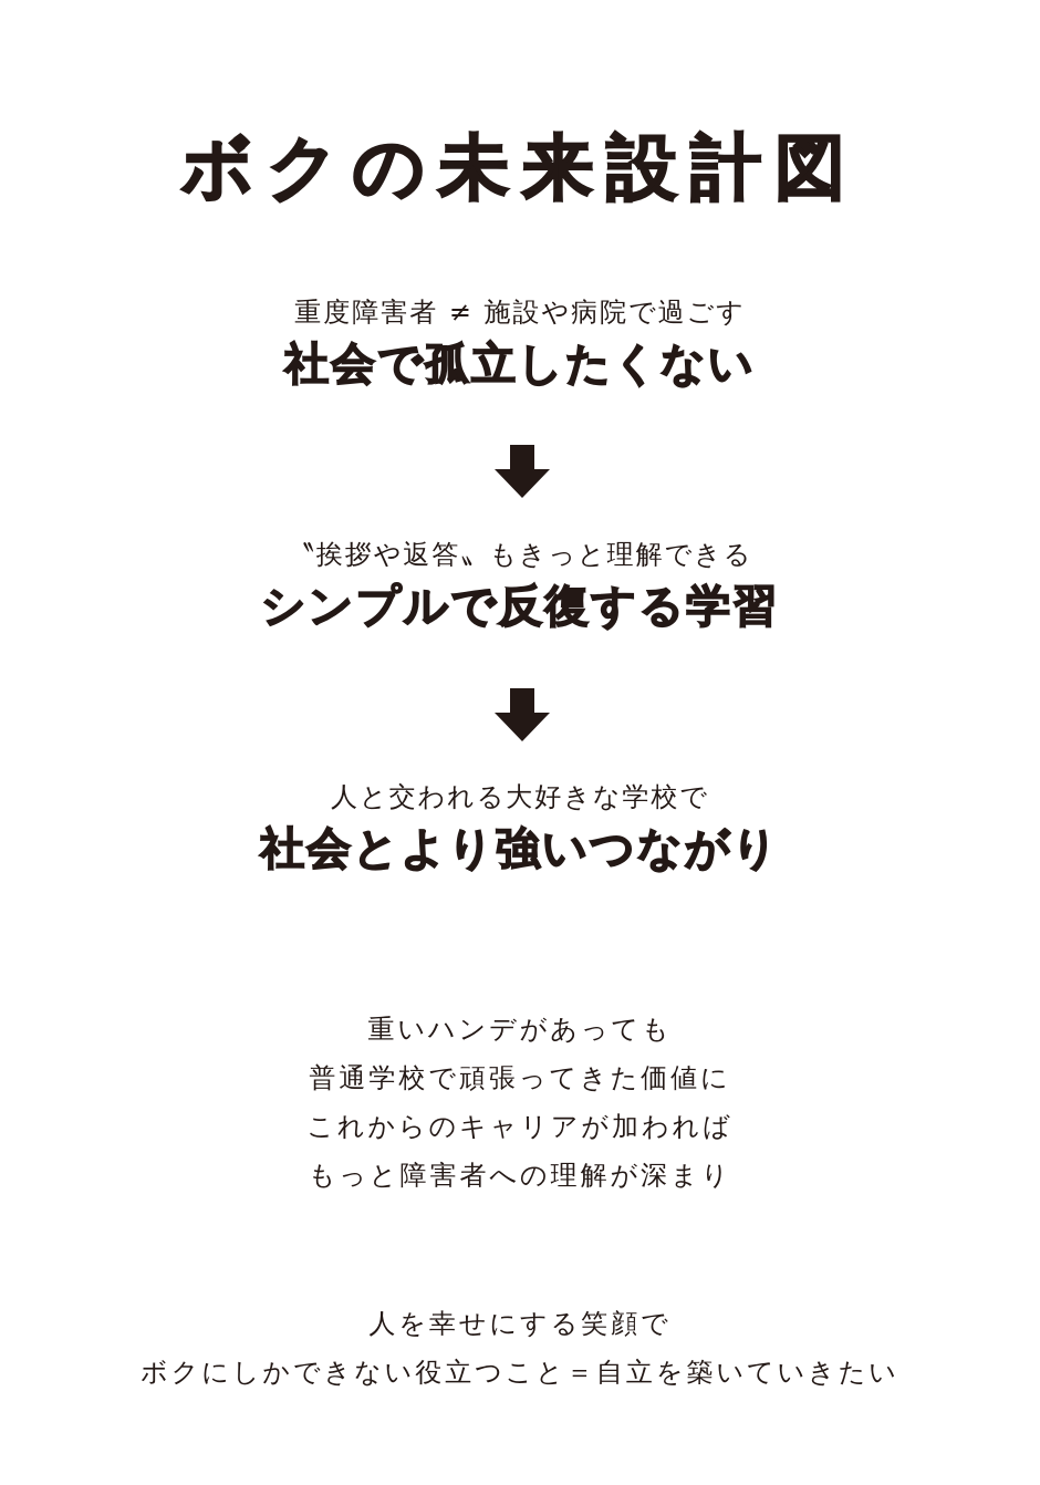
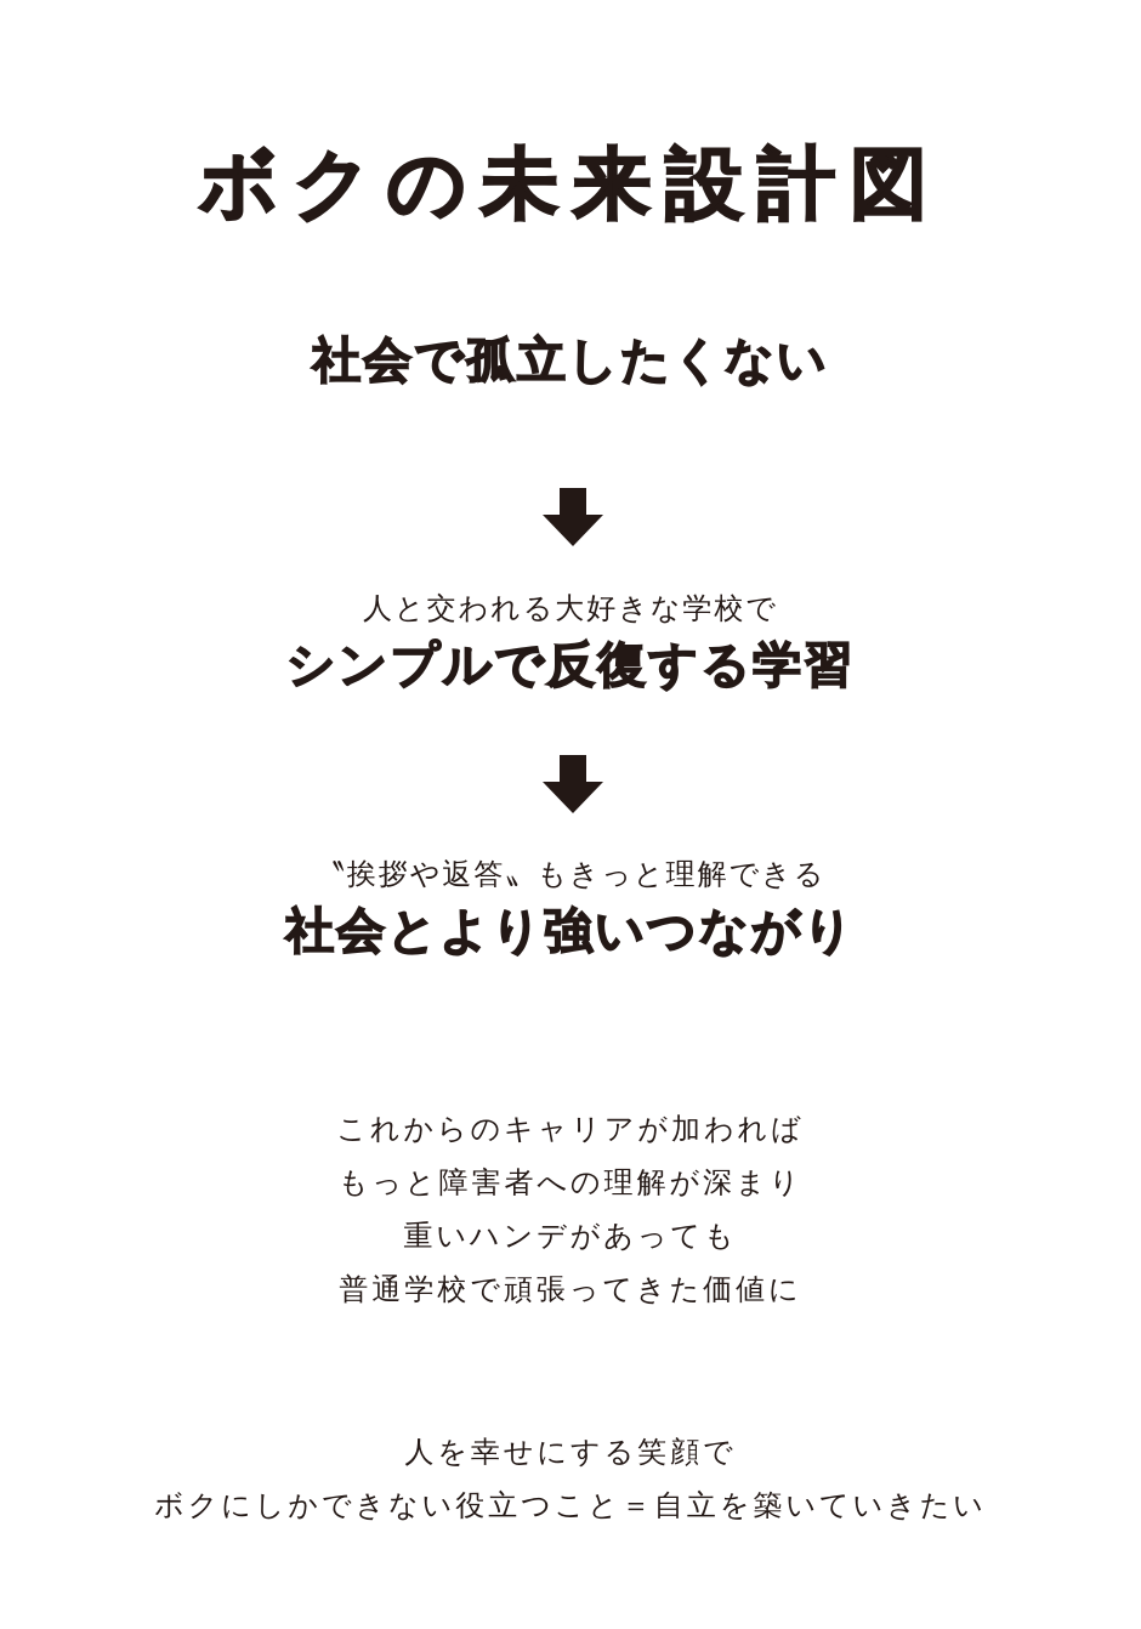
  ボクの未来設計図
- 重度障害者 ≠ 施設や病院で過ごす
  社会で孤立したくない
- 〝挨拶や返答〟もきっと理解できる
+ 人と交われる大好きな学校で
  シンプルで反復する学習
- 人と交われる大好きな学校で
+ 〝挨拶や返答〟もきっと理解できる
  社会とより強いつながり
- 重いハンデがあっても
+ これからのキャリアが加われば
- 普通学校で頑張ってきた価値に
+ もっと障害者への理解が深まり
- これからのキャリアが加われば
+ 重いハンデがあっても
- もっと障害者への理解が深まり
+ 普通学校で頑張ってきた価値に
  人を幸せにする笑顔で
  ボクにしかできない役立つこと＝自立を築いていきたい
